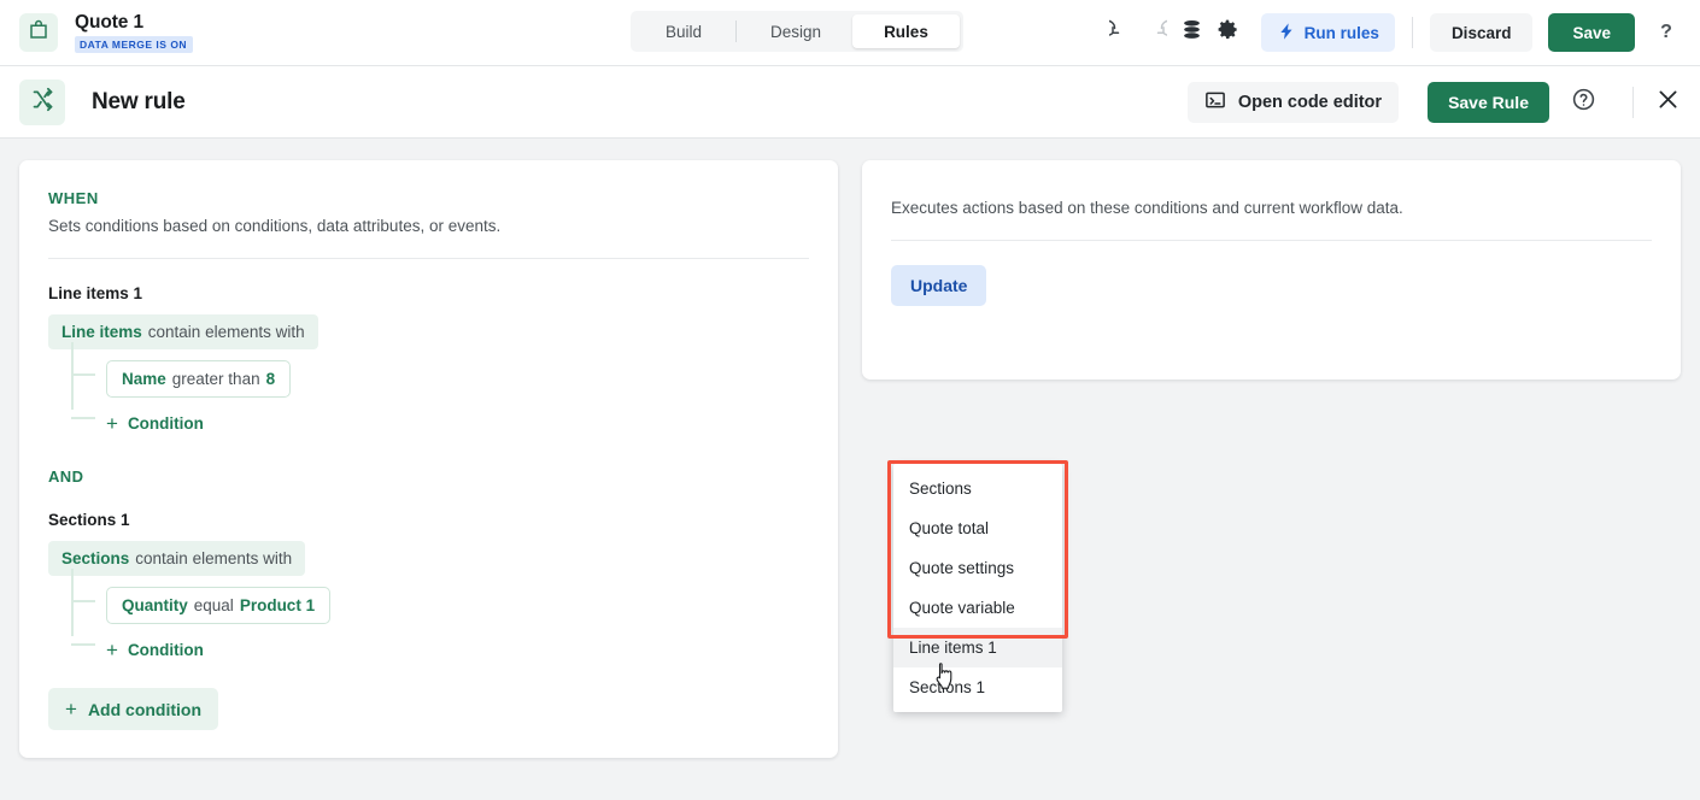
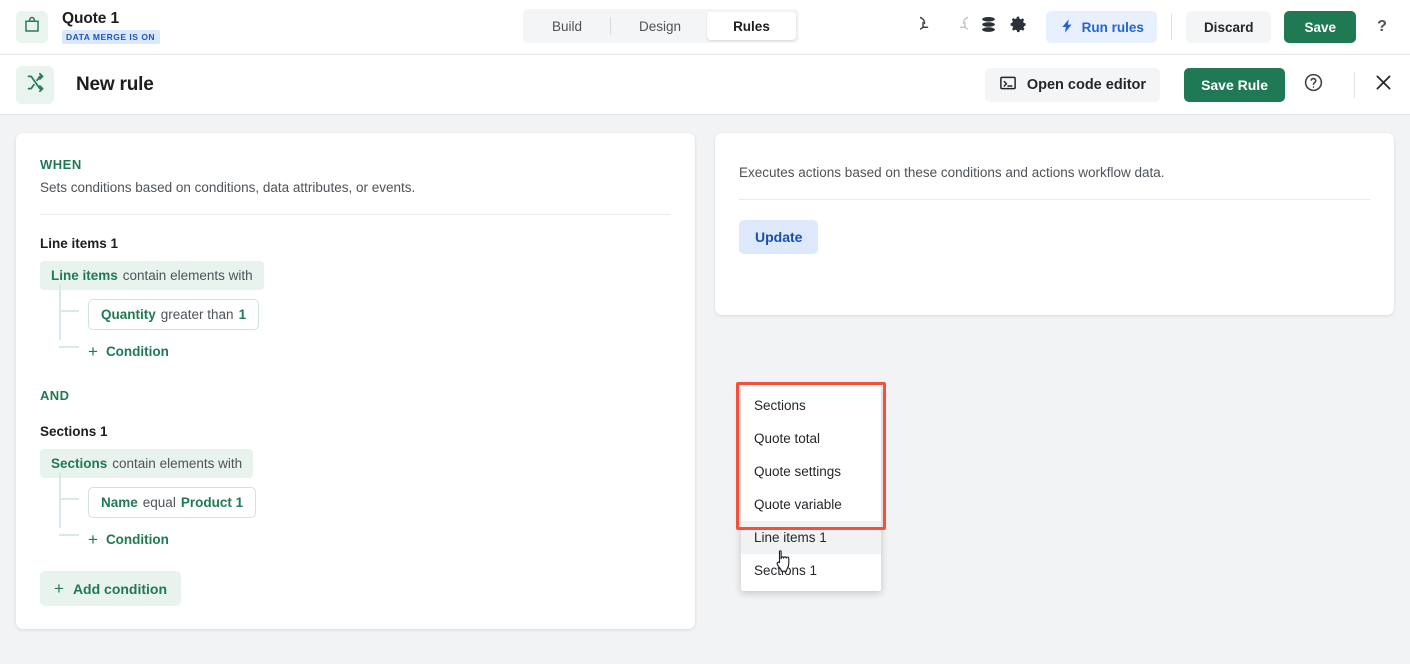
  Quote 1
  DATA MERGE IS ON
  Build
  Design
  Rules
  Run rules
  Discard
  Save
  ?
  New rule
  Open code editor
  Save Rule
  WHEN
  Sets conditions based on conditions, data attributes, or events.
  Line items 1
  Line items
  contain elements with
- Name
+ Quantity
  greater than
- 8
+ 1
  +
  Condition
  AND
  Sections 1
  Sections
  contain elements with
- Quantity
+ Name
  equal
  Product 1
  +
  Condition
  +
  Add condition
- Executes actions based on these conditions and current workflow data.
+ Executes actions based on these conditions and actions workflow data.
  Update
  Sections
  Quote total
  Quote settings
  Quote variable
  Line items 1
  Sectons 1
